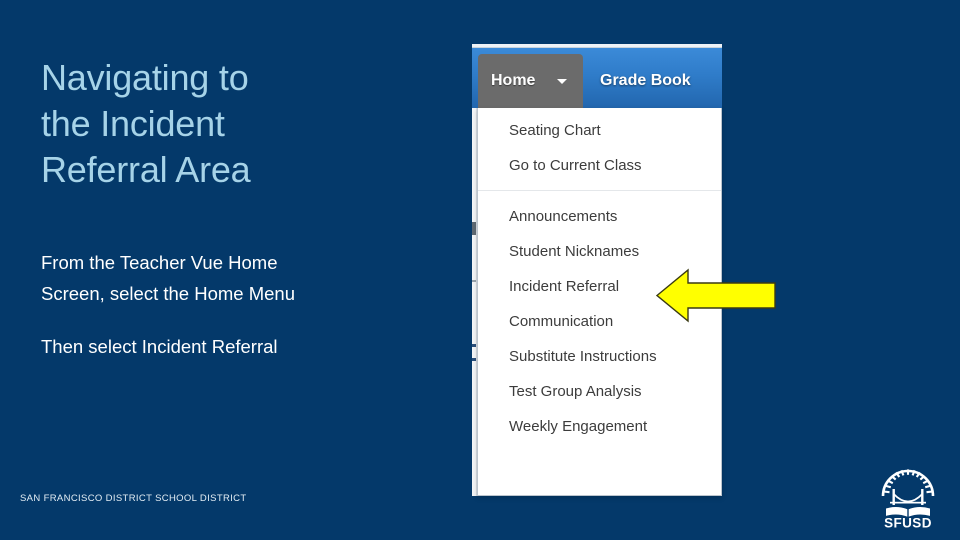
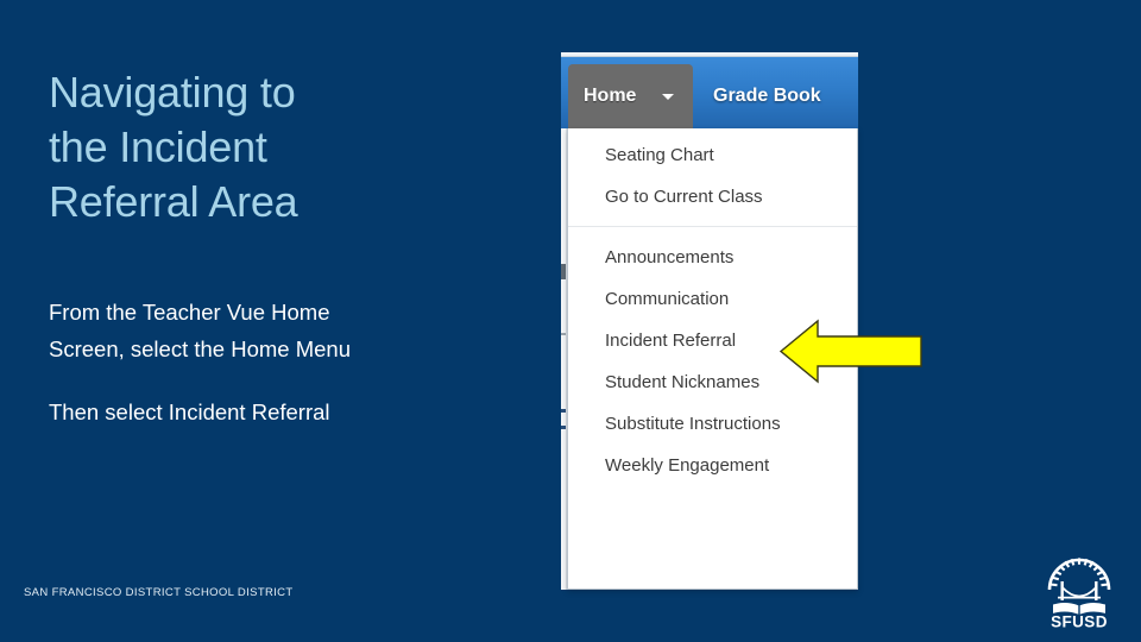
  Navigating to
  the Incident
  Referral Area
  From the Teacher Vue Home
  Screen, select the Home Menu
  Then select Incident Referral
  SAN FRANCISCO DISTRICT SCHOOL DISTRICT
  SFUSD
  Home
  Grade Book
  Seating Chart
  Go to Current Class
  Announcements
- Student Nicknames
+ Communication
  Incident Referral
- Communication
+ Student Nicknames
  Substitute Instructions
- Test Group Analysis
  Weekly Engagement
